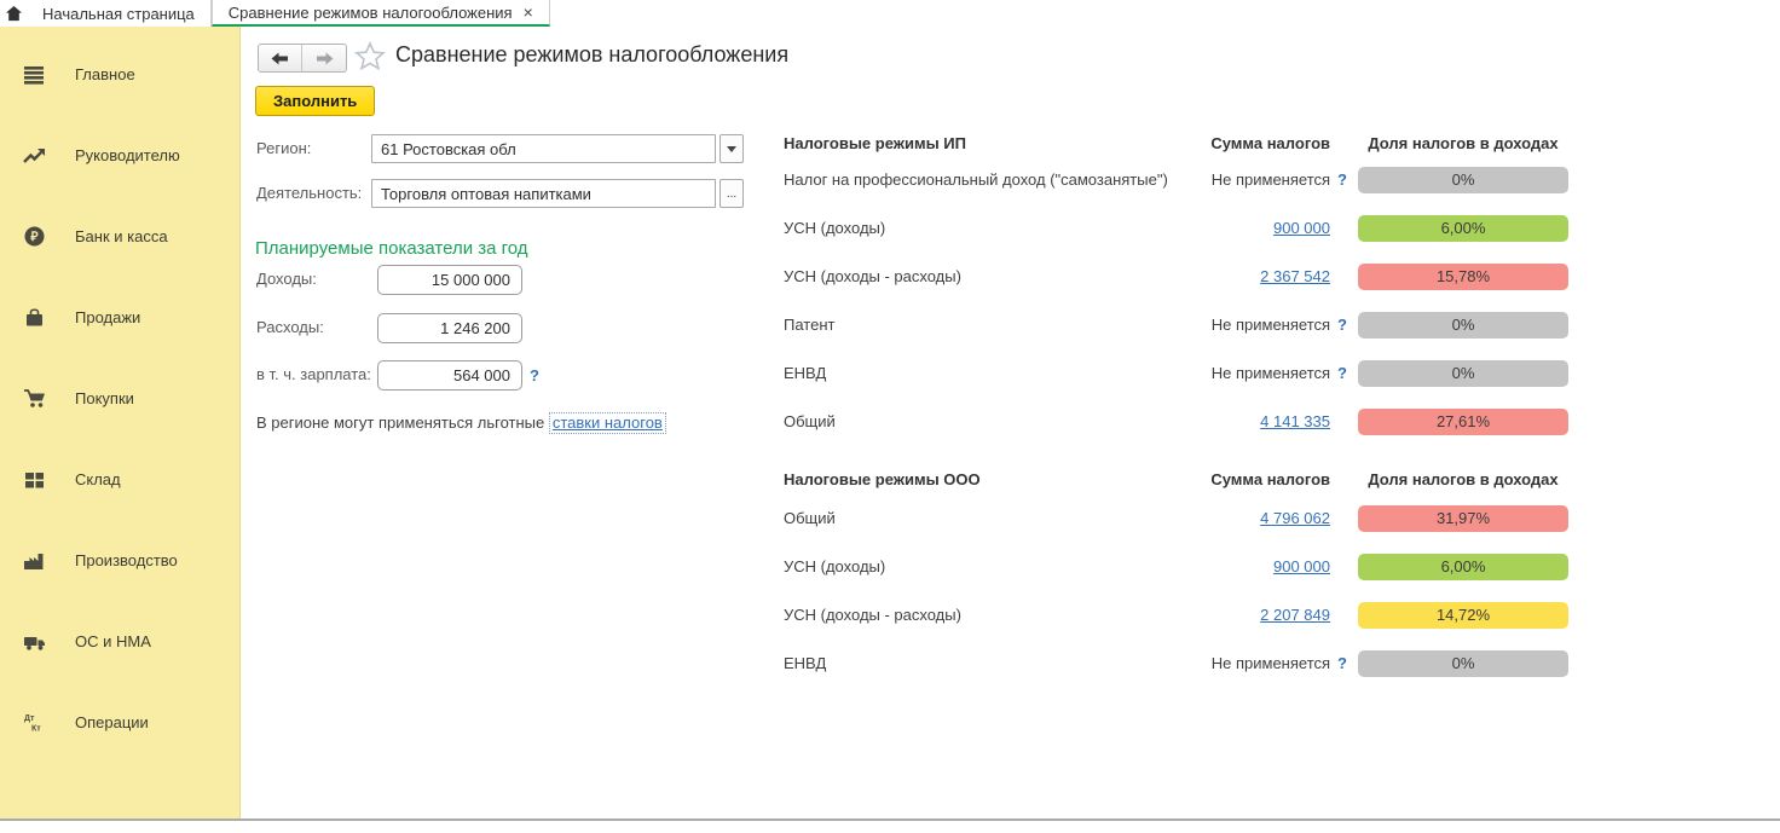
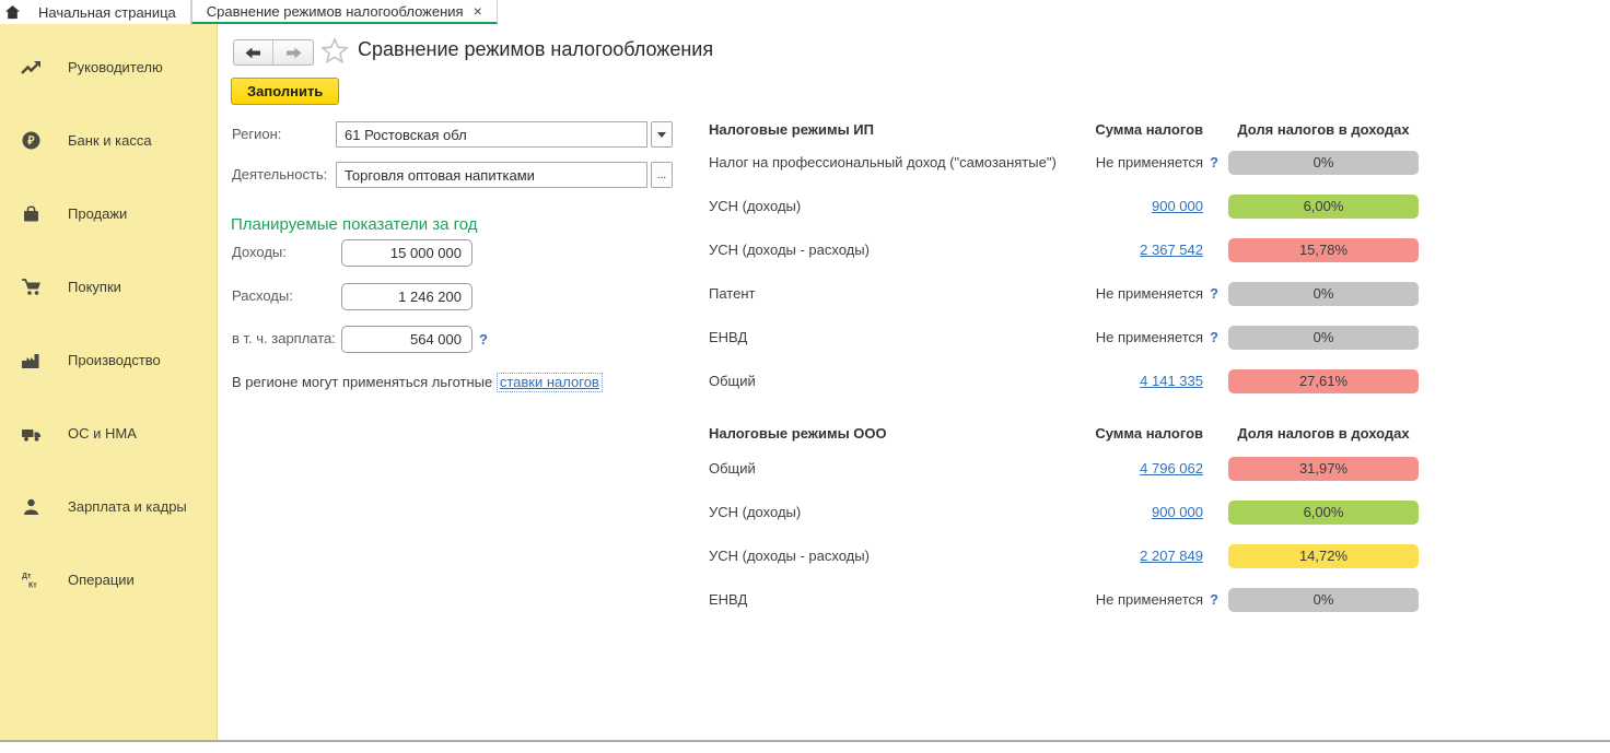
  Начальная страница
  Сравнение режимов налогообложения
  ×
- Главное
  Руководителю
  ₽
  Банк и касса
  Продажи
  Покупки
- Склад
  Производство
  ОС и НМА
+ Зарплата и кадры
  Операции
  Сравнение режимов налогообложения
  Заполнить
  Регион:
  61 Ростовская обл
  Деятельность:
  Торговля оптовая напитками
  ...
  Планируемые показатели за год
  Доходы:
  15 000 000
  Расходы:
  1 246 200
  в т. ч. зарплата:
  564 000
  ?
  В регионе могут применяться льготные ставки налогов
  Налоговые режимы ИП
  Сумма налогов
  Доля налогов в доходах
  Налог на профессиональный доход ("самозанятые")
  Не применяется ?
  0%
  УСН (доходы)
  900 000
  6,00%
  УСН (доходы - расходы)
  2 367 542
  15,78%
  Патент
  Не применяется ?
  0%
  ЕНВД
  Не применяется ?
  0%
  Общий
  4 141 335
  27,61%
  Налоговые режимы ООО
  Сумма налогов
  Доля налогов в доходах
  Общий
  4 796 062
  31,97%
  УСН (доходы)
  900 000
  6,00%
  УСН (доходы - расходы)
  2 207 849
  14,72%
  ЕНВД
  Не применяется ?
  0%
